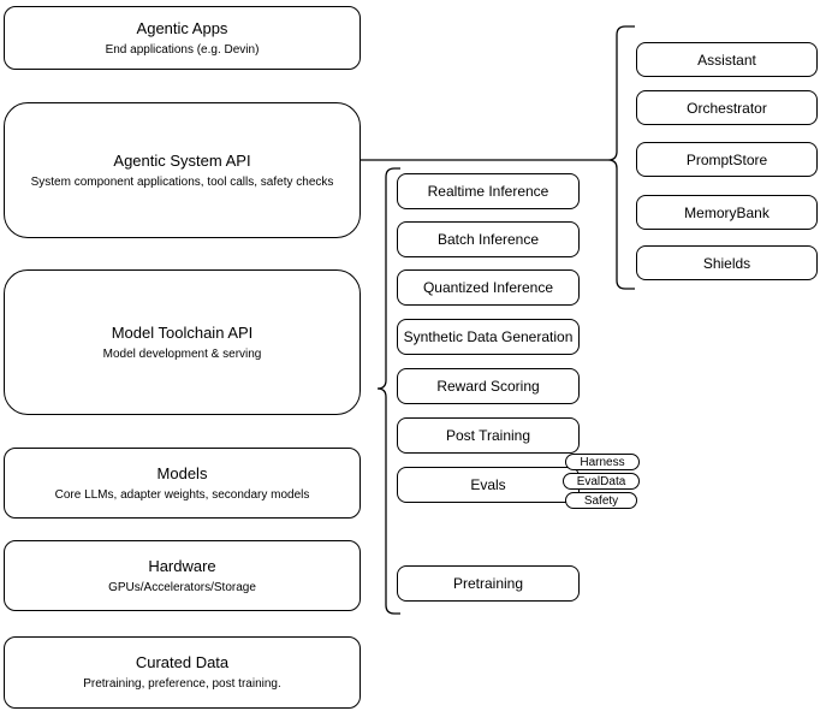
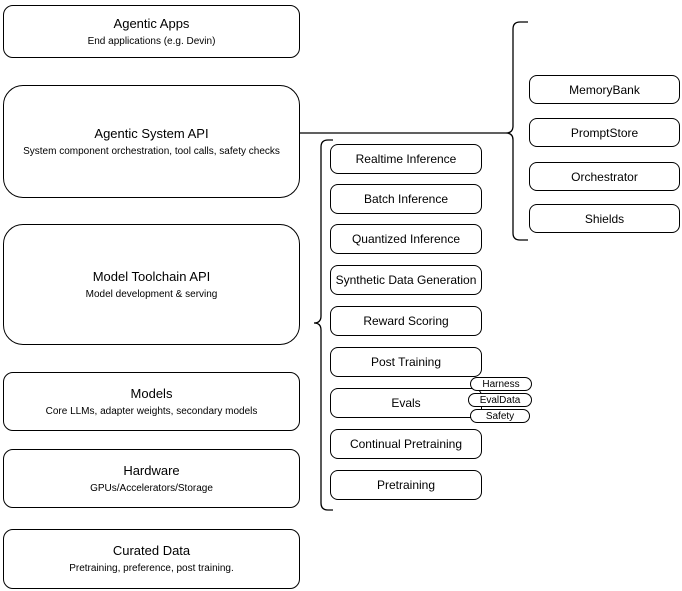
  Agentic Apps
  End applications (e.g. Devin)
  Agentic System API
- System component applications, tool calls, safety checks
+ System component orchestration, tool calls, safety checks
  Model Toolchain API
  Model development & serving
  Models
  Core LLMs, adapter weights, secondary models
  Hardware
  GPUs/Accelerators/Storage
  Curated Data
  Pretraining, preference, post training.
  Realtime Inference
  Batch Inference
  Quantized Inference
  Synthetic Data Generation
  Reward Scoring
  Post Training
  Evals
+ Continual Pretraining
  Pretraining
  Harness
  EvalData
  Safety
- Assistant
- Orchestrator
+ MemoryBank
  PromptStore
- MemoryBank
+ Orchestrator
  Shields
